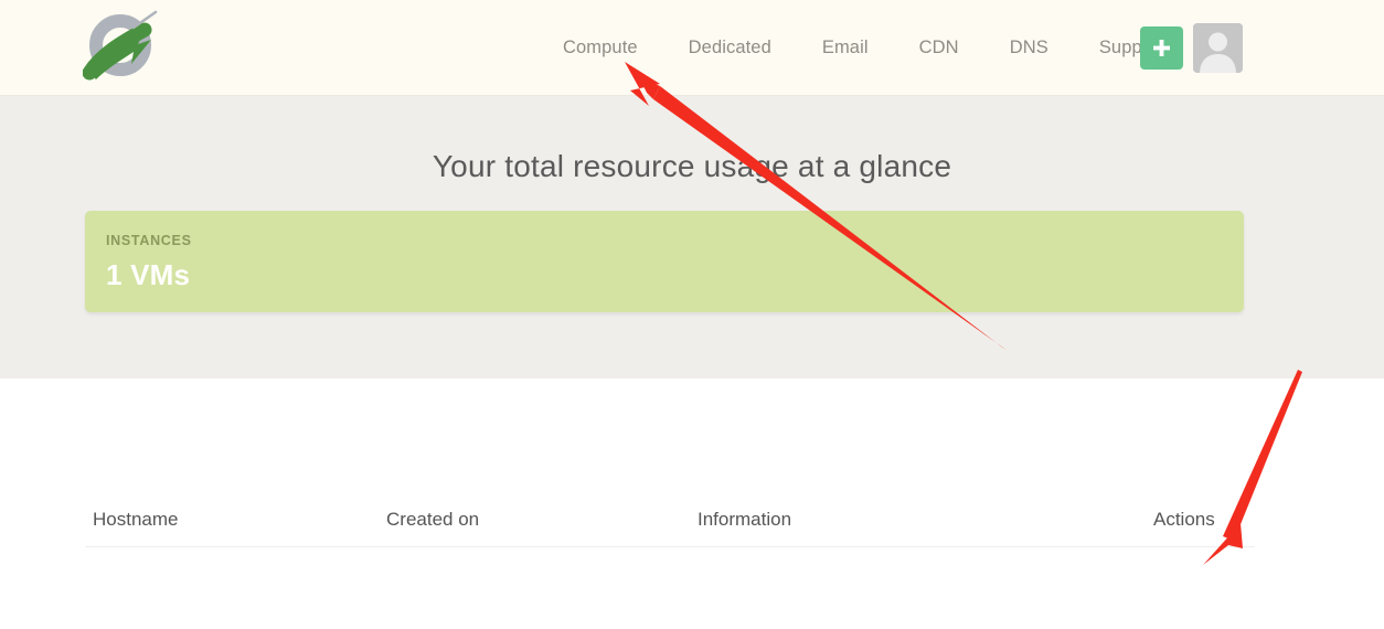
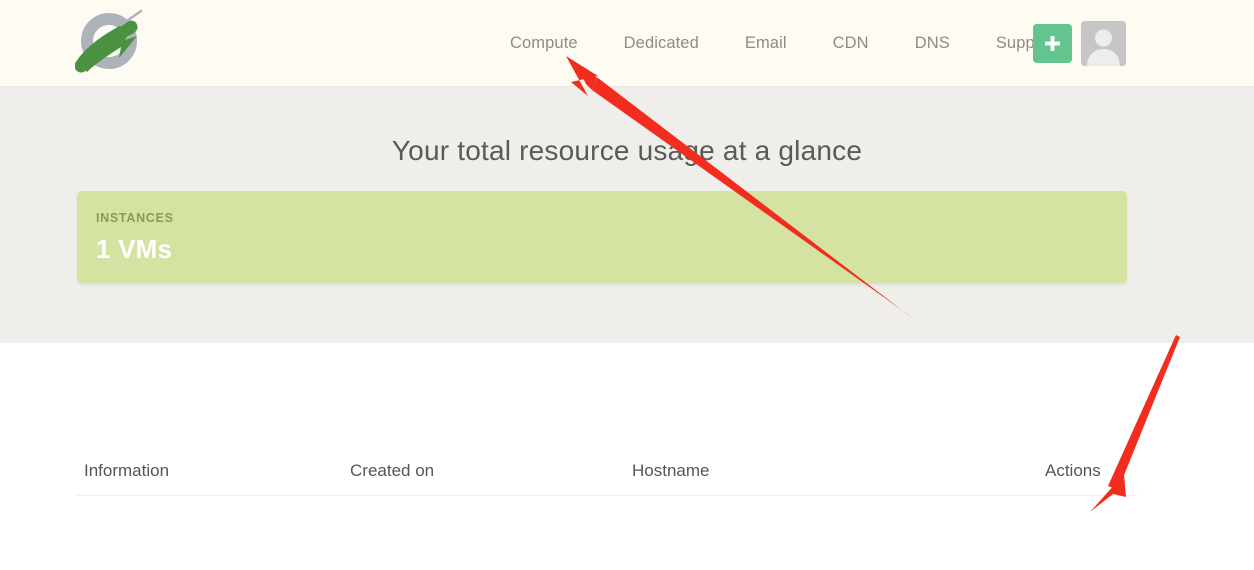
  Compute
  Dedicated
  Email
  CDN
  DNS
  Your total resource usae at a glance
  INSTANCES
  1 VMs
- Hostname
+ Information
  Created on
- Information
+ Hostname
  Actions
